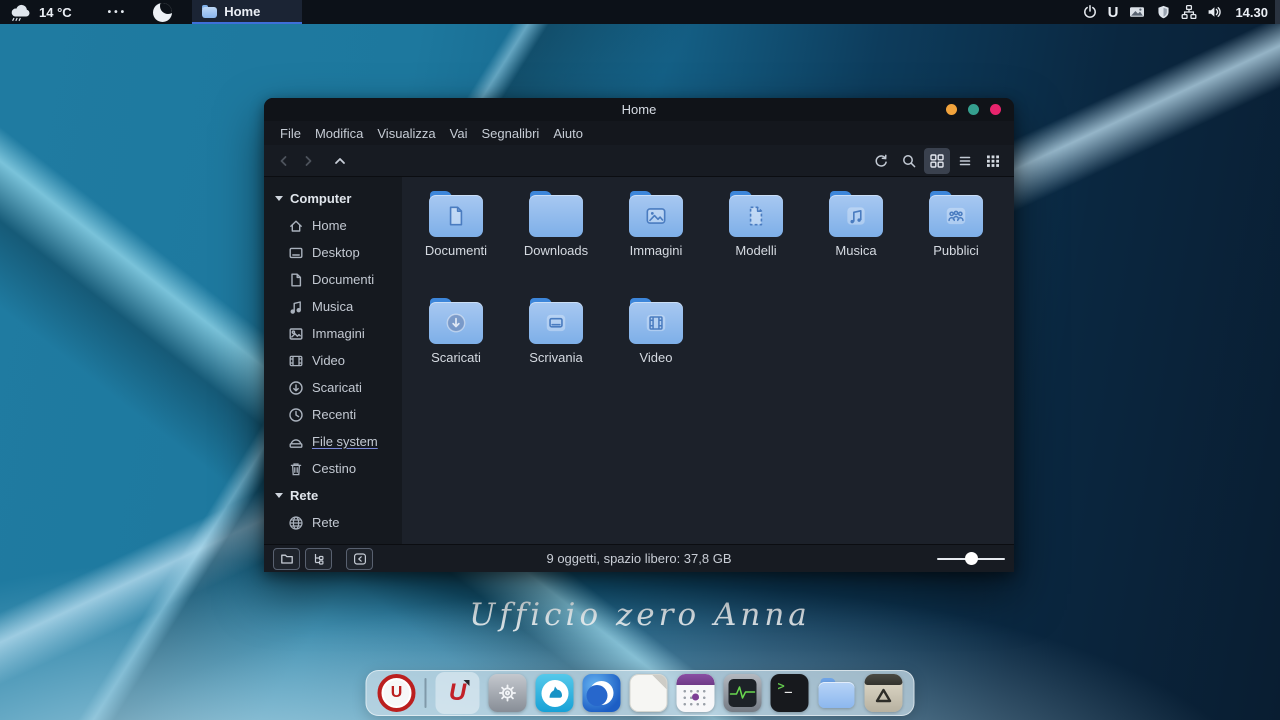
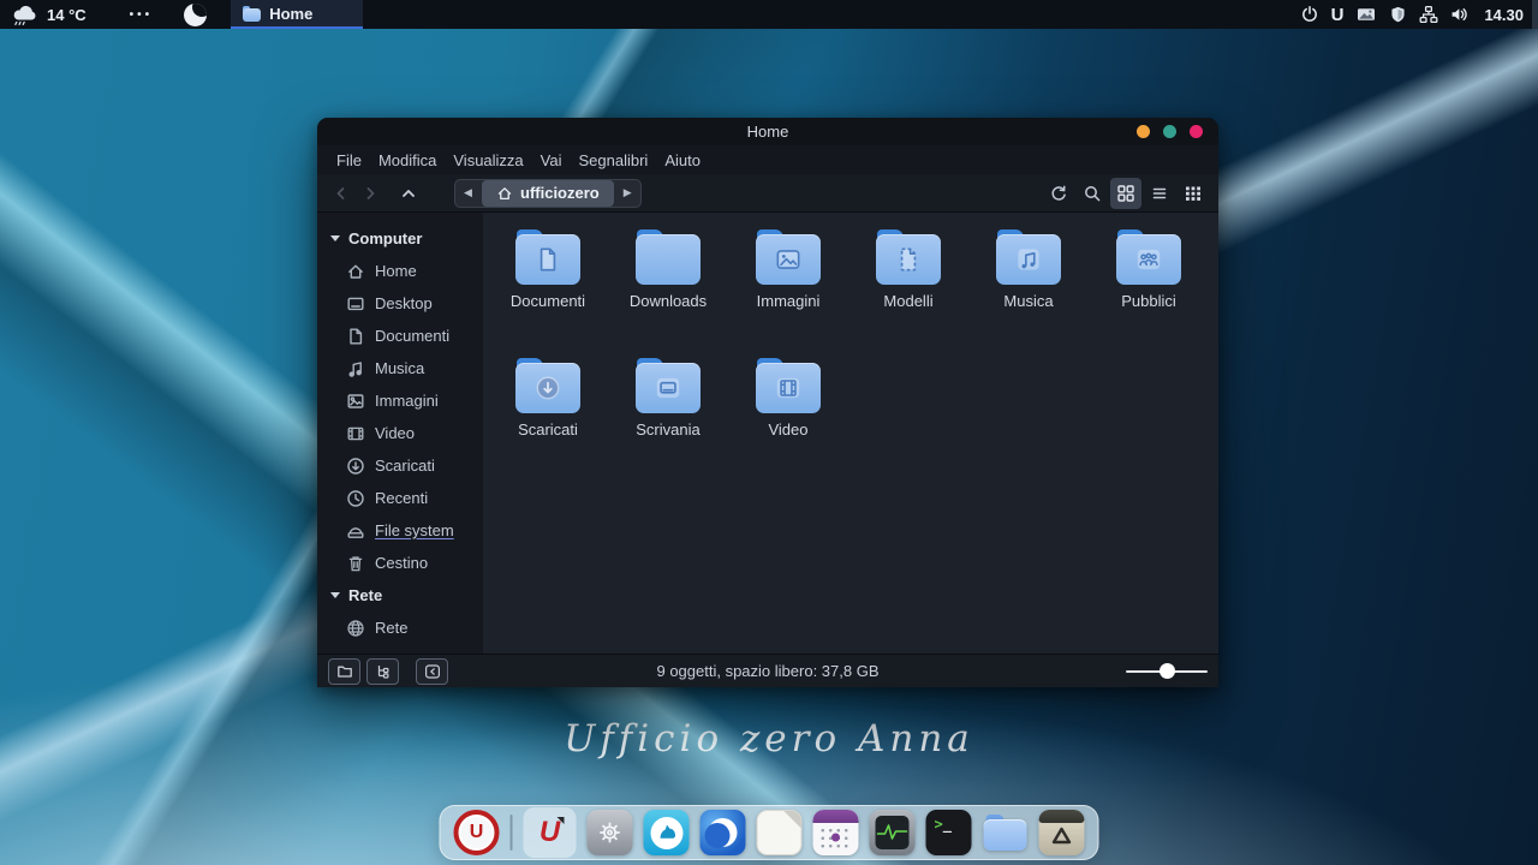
  Ufficio zero Anna
  14 °C
  •••
  Home
  U
  14.30
  Home
  File
  Modifica
  Visualizza
  Vai
  Segnalibri
  Aiuto
+ ◀
+ ufficiozero
+ ▶
  Computer
  Home
  Desktop
  Documenti
  Musica
  Immagini
  Video
  Scaricati
  Recenti
  File system
  Cestino
  Rete
  Rete
  Documenti
  Downloads
  Immagini
  Modelli
  Musica
  Pubblici
  Scaricati
  Scrivania
  Video
  9 oggetti, spazio libero: 37,8 GB
  U
  U
  >_
